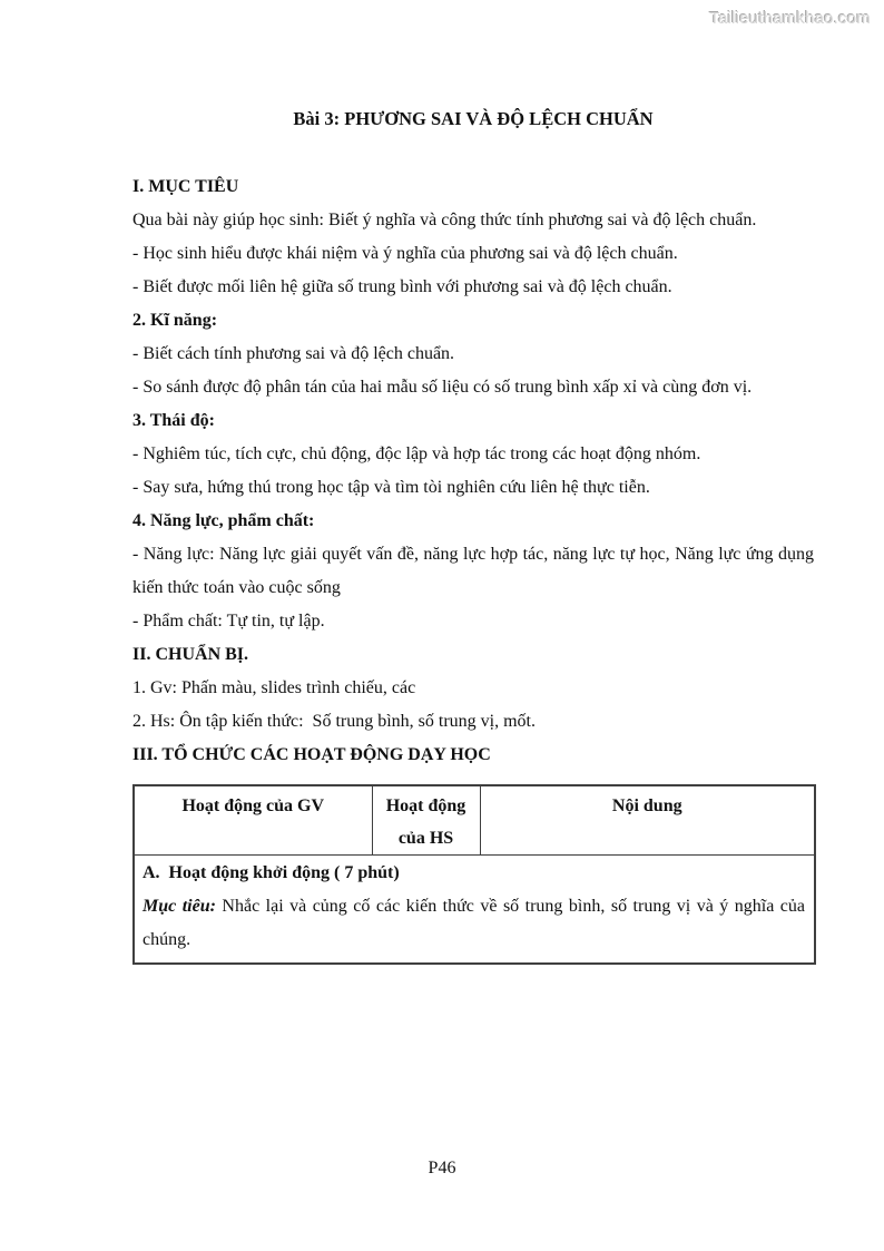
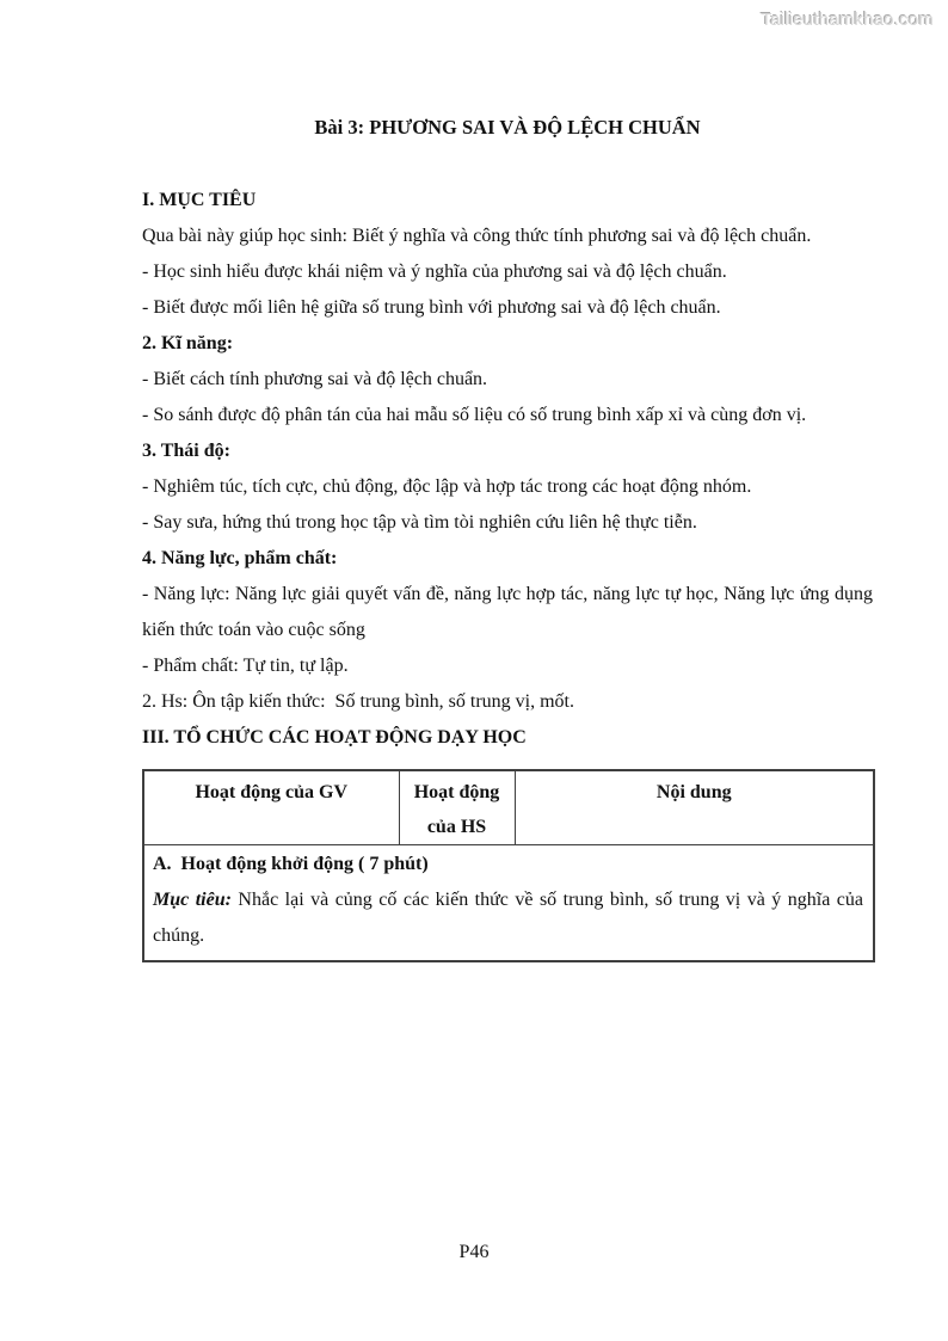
  Tailieuthamkhao.com
  Bài 3: PHƯƠNG SAI VÀ ĐỘ LỆCH CHUẨN
  I. MỤC TIÊU
  Qua bài này giúp học sinh: Biết ý nghĩa và công thức tính phương sai và độ lệch chuẩn.
  - Học sinh hiểu được khái niệm và ý nghĩa của phương sai và độ lệch chuẩn.
  - Biết được mối liên hệ giữa số trung bình với phương sai và độ lệch chuẩn.
  2. Kĩ năng:
  - Biết cách tính phương sai và độ lệch chuẩn.
  - So sánh được độ phân tán của hai mẫu số liệu có số trung bình xấp xỉ và cùng đơn vị.
  3. Thái độ:
  - Nghiêm túc, tích cực, chủ động, độc lập và hợp tác trong các hoạt động nhóm.
  - Say sưa, hứng thú trong học tập và tìm tòi nghiên cứu liên hệ thực tiễn.
  4. Năng lực, phẩm chất:
  - Năng lực: Năng lực giải quyết vấn đề, năng lực hợp tác, năng lực tự học, Năng lực ứng dụng kiến thức toán vào cuộc sống
  - Phẩm chất: Tự tin, tự lập.
- II. CHUẨN BỊ.
- 1. Gv: Phấn màu, slides trình chiếu, các
  2. Hs: Ôn tập kiến thức: Số trung bình, số trung vị, mốt.
  III. TỔ CHỨC CÁC HOẠT ĐỘNG DẠY HỌC
  Hoạt động của GV	Hoạt động của HS	Nội dung
  A. Hoạt động khởi động ( 7 phút) Mục tiêu: Nhắc lại và củng cố các kiến thức về số trung bình, số trung vị và ý nghĩa của chúng.
  P46
